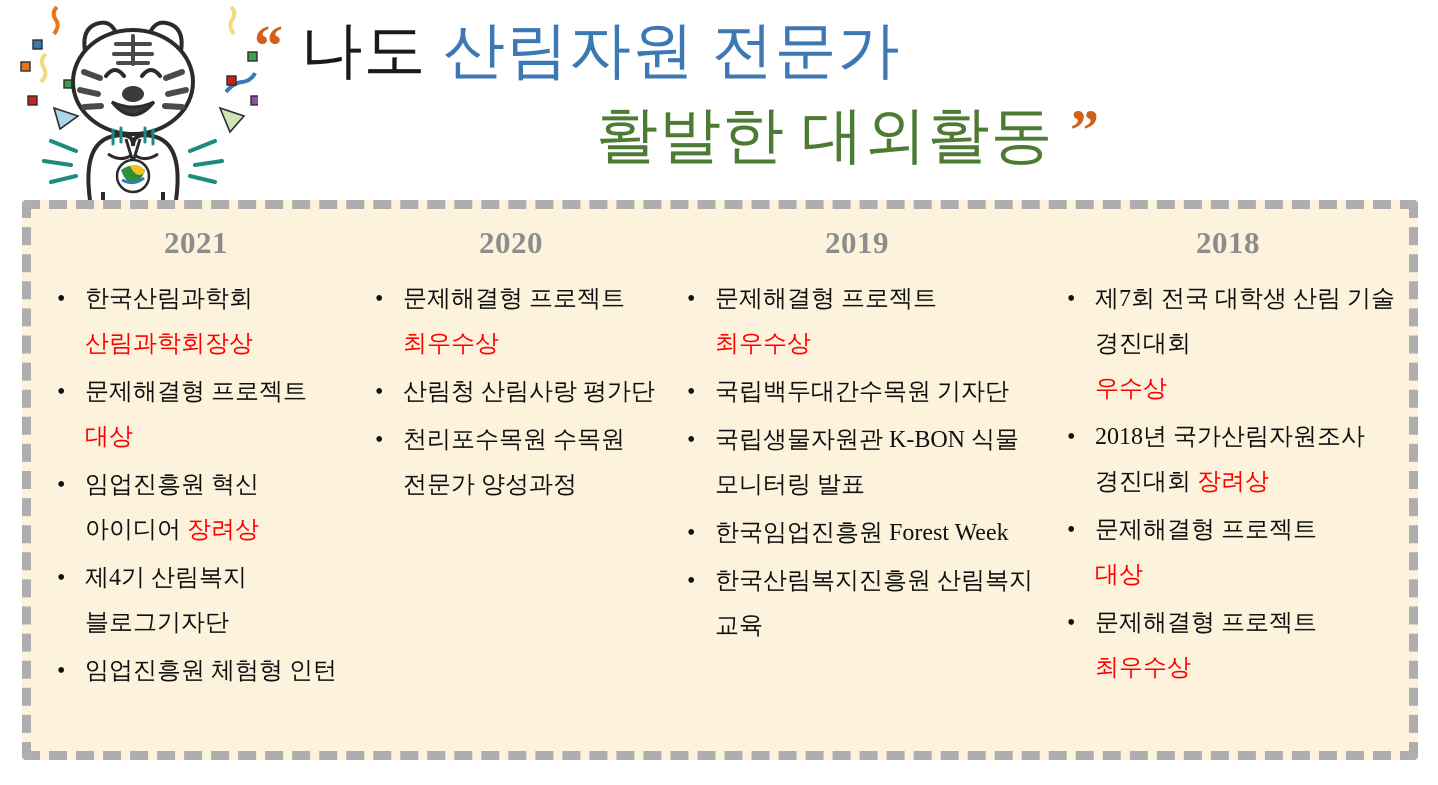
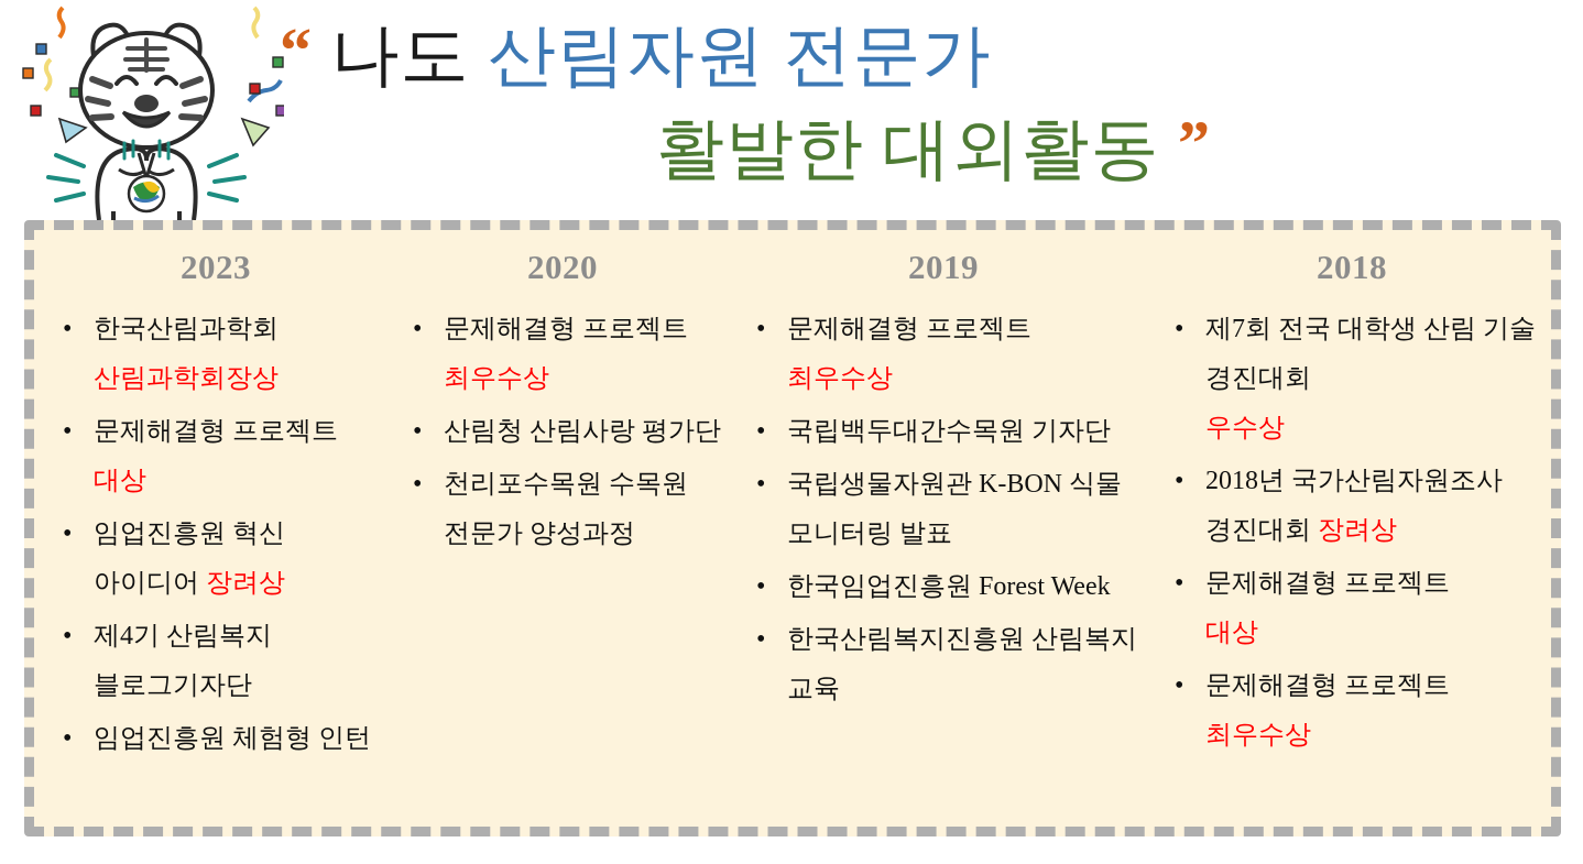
  “ 나도 산림자원 전문가
  활발한 대외활동 ”
- 2021
+ 2023
  •
  한국산림과학회 산림과학회장상
  •
  문제해결형 프로젝트 대상
  •
  임업진흥원 혁신 아이디어 장려상
  •
  제4기 산림복지 블로그기자단
  •
  임업진흥원 체험형 인턴
  2020
  •
  문제해결형 프로젝트 최우수상
  •
  산림청 산림사랑 평가단
  •
  천리포수목원 수목원 전문가 양성과정
  2019
  •
  문제해결형 프로젝트
  최우수상
  •
  국립백두대간수목원 기자단
  •
  국립생물자원관 K-BON 식물 모니터링 발표
  •
  한국임업진흥원 Forest Week
  •
  한국산림복지진흥원 산림복지 교육
  2018
  •
  제7회 전국 대학생 산림 기술 경진대회
  우수상
  •
  2018년 국가산림자원조사 경진대회 장려상
  •
  문제해결형 프로젝트
  대상
  •
  문제해결형 프로젝트
  최우수상
